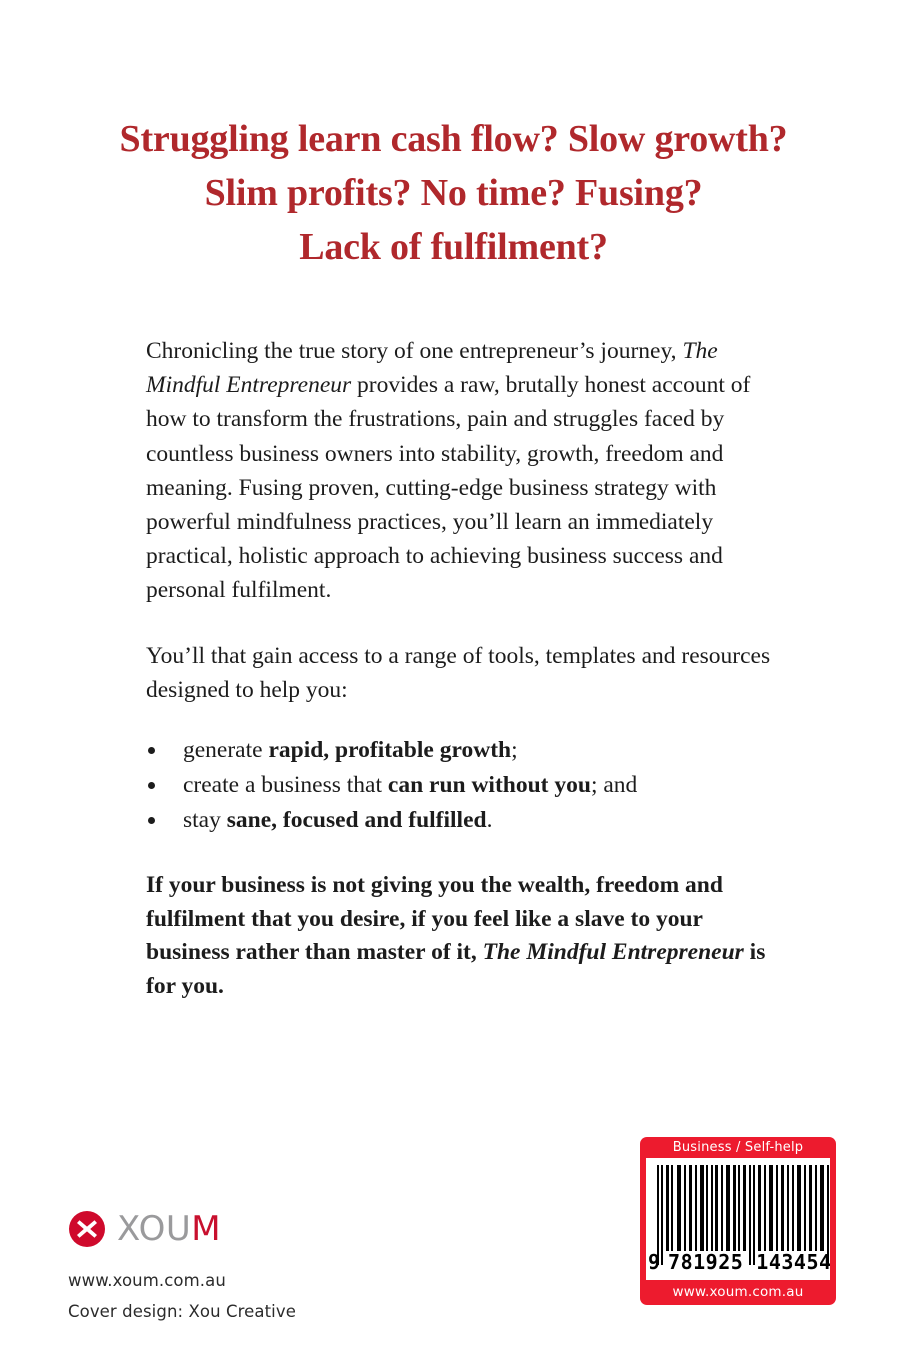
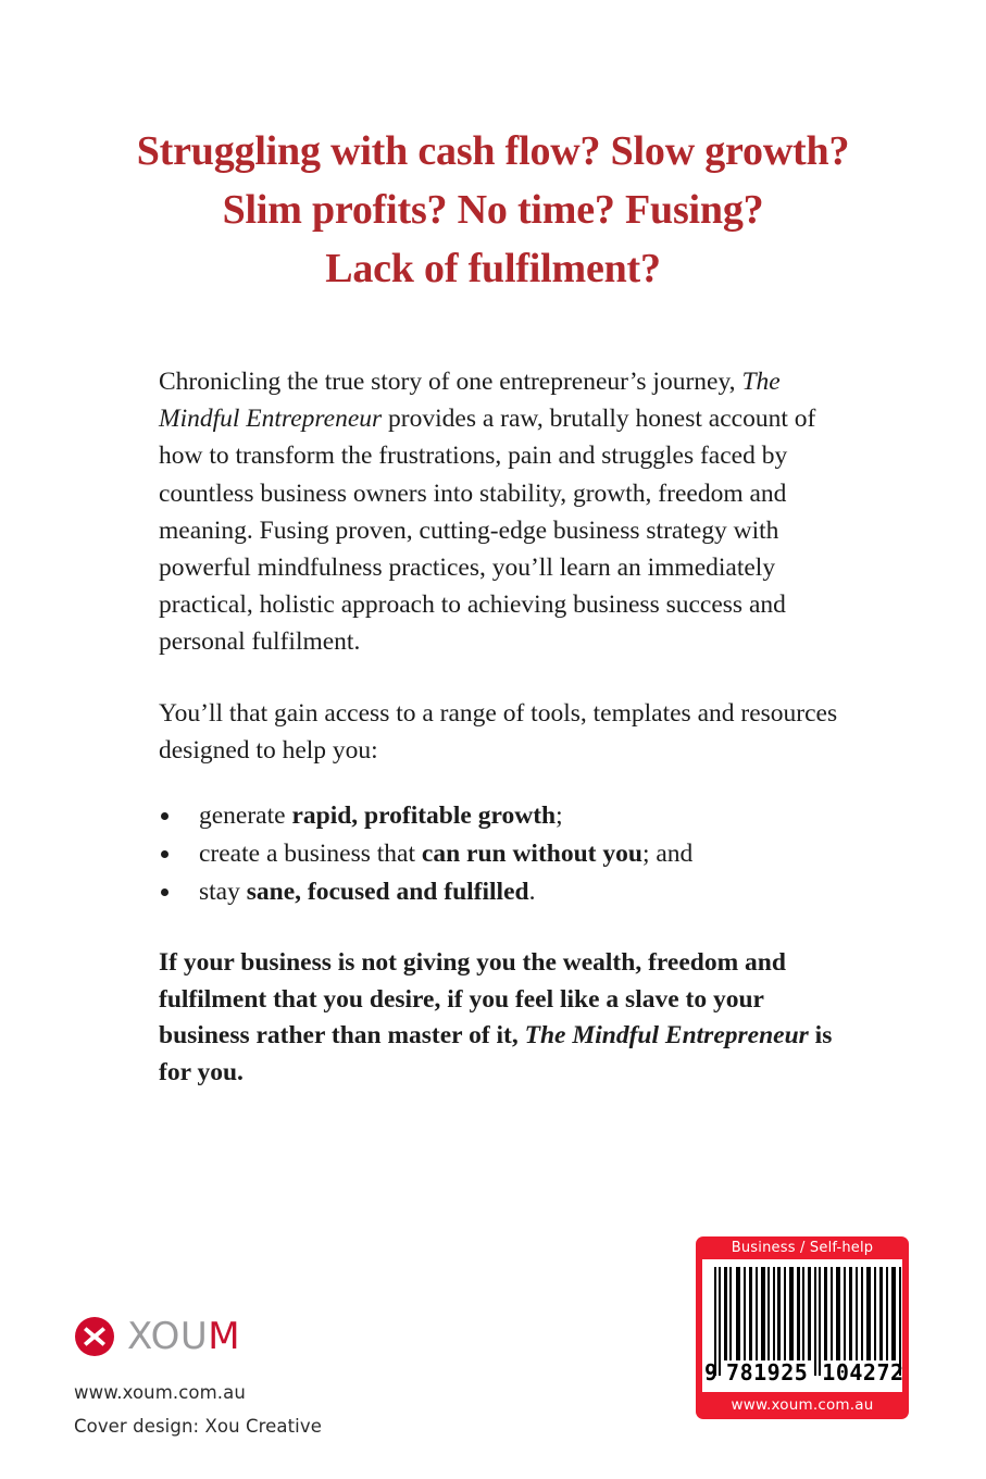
- Struggling learn cash flow? Slow growth?
+ Struggling with cash flow? Slow growth?
  Slim profits? No time? Fusing?
  Lack of fulfilment?
  Chronicling the true story of one entrepreneur’s journey, The Mindful Entrepreneur provides a raw, brutally honest account of how to transform the frustrations, pain and struggles faced by countless business owners into stability, growth, freedom and meaning. Fusing proven, cutting-edge business strategy with powerful mindfulness practices, you’ll learn an immediately practical, holistic approach to achieving business success and personal fulfilment.
  You’ll that gain access to a range of tools, templates and resources designed to help you:
  generate rapid, profitable growth;
  create a business that can run without you; and
  stay sane, focused and fulfilled.
  If your business is not giving you the wealth, freedom and fulfilment that you desire, if you feel like a slave to your business rather than master of it, The Mindful Entrepreneur is for you.
  XOUM
  www.xoum.com.au
  Cover design: Xou Creative
  Business / Self-help
  9
  781925
- 143454
+ 104272
  www.xoum.com.au
